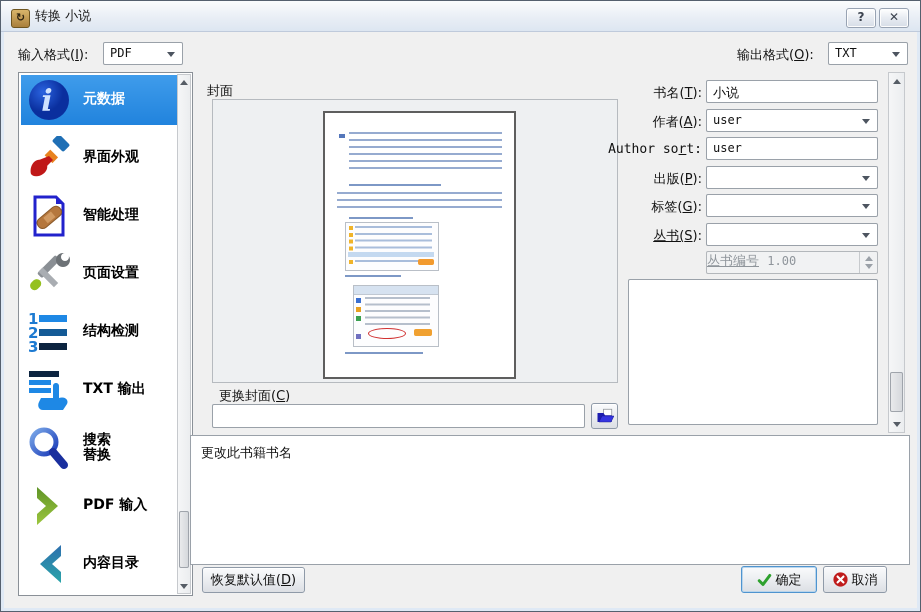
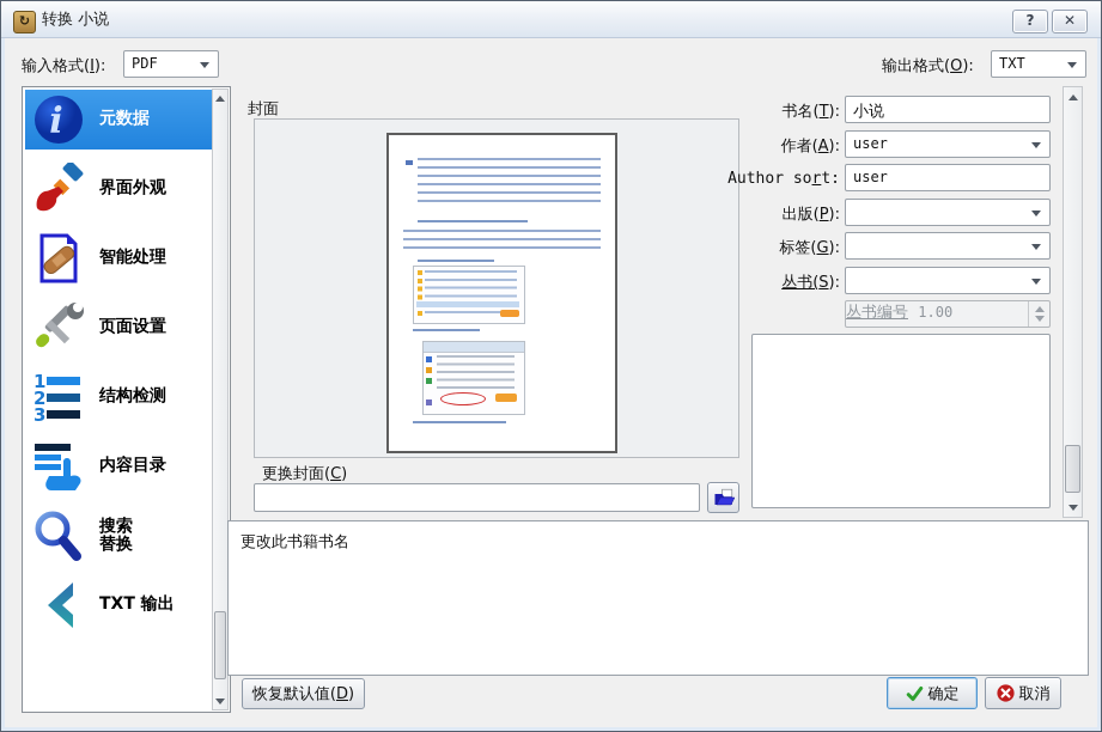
  ↻
  转换 小说
  ?
  ✕
  输入格式(I):
  PDF
  输出格式(O):
  TXT
  i
  元数据
  界面外观
  智能处理
  页面设置
  1
  2
  3
  结构检测
- TXT 输出
+ 内容目录
  搜索
  替换
- PDF 输入
- 内容目录
+ TXT 输出
  封面
  更换封面(C)
  书名(T):
  小说
  作者(A):
  user
  Author sort:
  user
  出版(P):
  标签(G):
  丛书(S):
  丛书编号 1.00
  更改此书籍书名
  恢复默认值(D)
  确定
  取消
